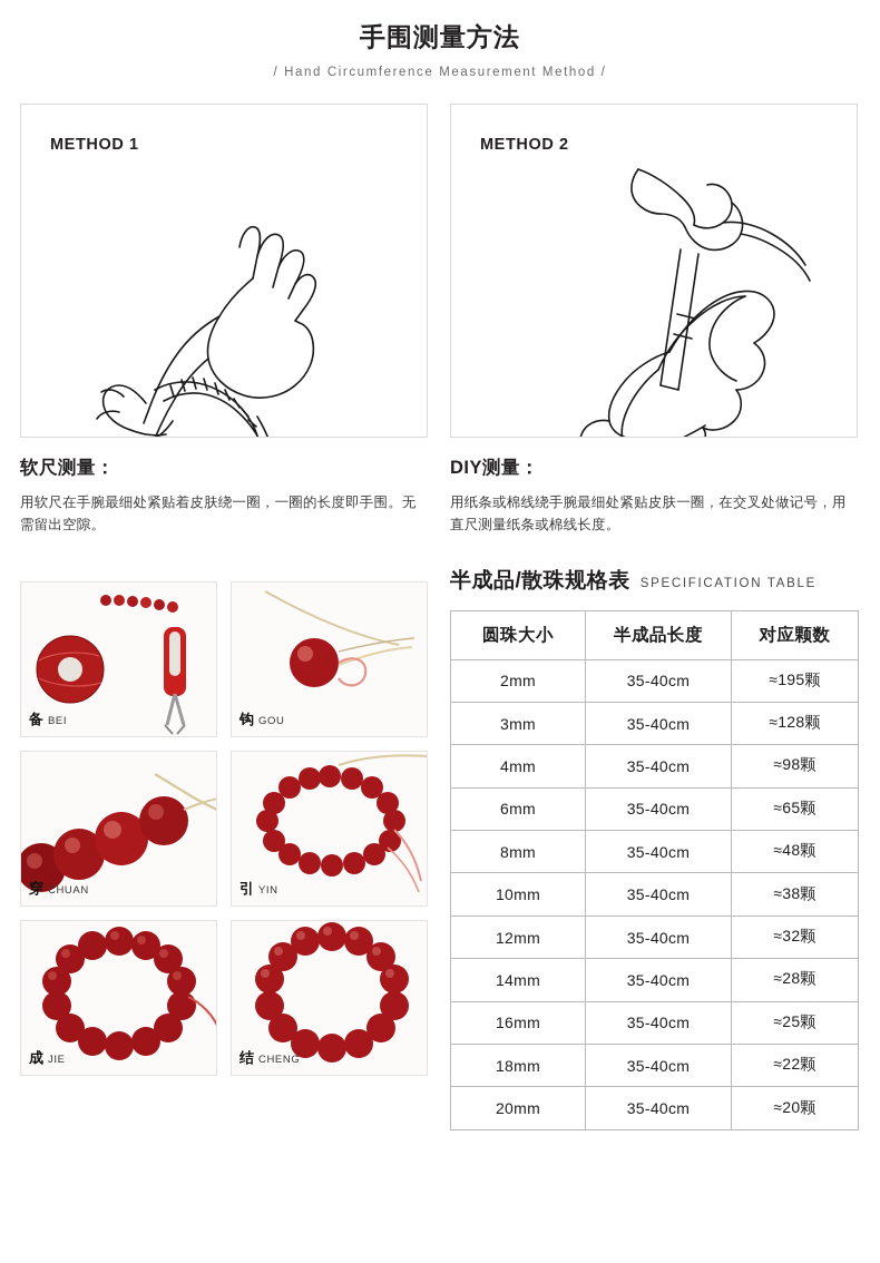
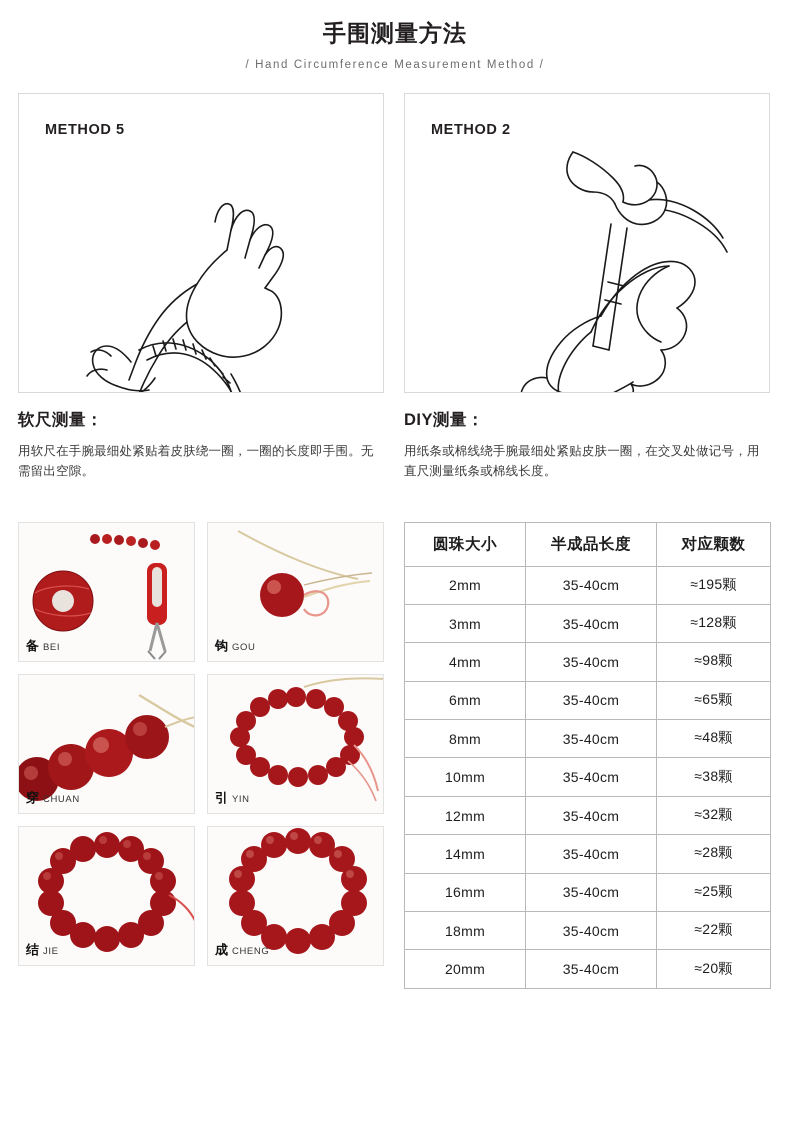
  手围测量方法
  / Hand Circumference Measurement Method /
- METHOD 1
+ METHOD 5
  软尺测量：
  用软尺在手腕最细处紧贴着皮肤绕一圈，一圈的长度即手围。无需留出空隙。
  METHOD 2
  DIY测量：
  用纸条或棉线绕手腕最细处紧贴皮肤一圈，在交叉处做记号，用直尺测量纸条或棉线长度。
  备
  BEI
  钩
  GOU
  穿
  CHUAN
  引
  YIN
- 成
+ 结
  JIE
- 结
+ 成
  CHENG
- 半成品/散珠规格表
- SPECIFICATION TABLE
  圆珠大小	半成品长度	对应颗数
  2mm	35-40cm	≈195颗
  3mm	35-40cm	≈128颗
  4mm	35-40cm	≈98颗
  6mm	35-40cm	≈65颗
  8mm	35-40cm	≈48颗
  10mm	35-40cm	≈38颗
  12mm	35-40cm	≈32颗
  14mm	35-40cm	≈28颗
  16mm	35-40cm	≈25颗
  18mm	35-40cm	≈22颗
  20mm	35-40cm	≈20颗
